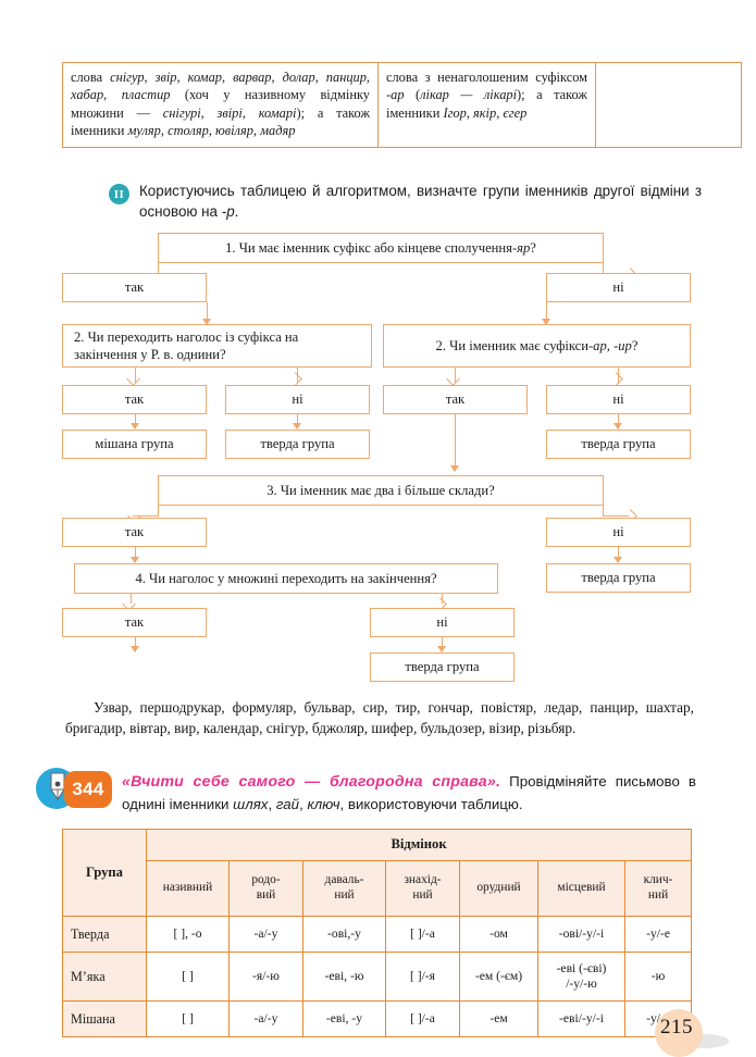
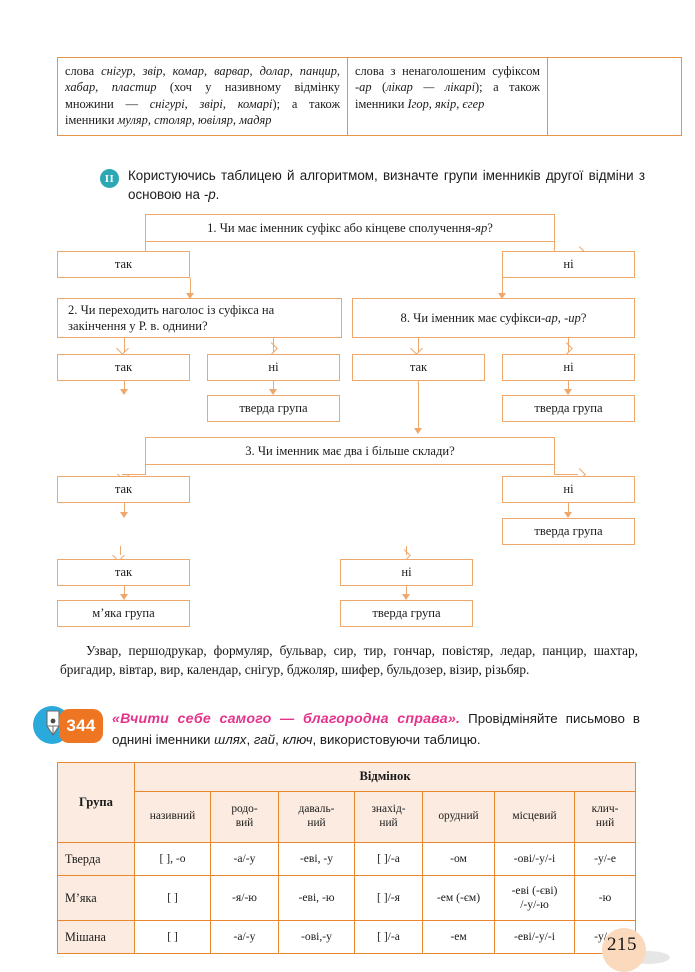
  слова снігур, звір, комар, варвар, долар, панцир, хабар, пластир (хоч у називному відмінку множини — снігурі, звірі, комарі); а також іменники муляр, столяр, ювіляр, мадяр	слова з ненаголошеним суфіксом -ар (лікар — лікарі); а також іменники Ігор, якір, єгер
  II
  Користуючись таблицею й алгоритмом, визначте групи іменників другої відміни з основою на -р.
  1. Чи має іменник суфікс або кінцеве сполучення
  -яр
  ?
  так
  ні
  2. Чи переходить наголос із суфікса на закінчення у Р. в. однини?
- 2. Чи іменник має суфікси
+ 8. Чи іменник має суфікси
  -ар, -ир
  ?
  так
  ні
  так
  ні
- мішана група
  тверда група
  тверда група
  3. Чи іменник має два і більше склади?
  так
  ні
  тверда група
- 4. Чи наголос у множині переходить на закінчення?
  так
  ні
+ м’яка група
  тверда група
  Узвар, першодрукар, формуляр, бульвар, сир, тир, гончар, повістяр, ледар, панцир, шахтар, бригадир, вівтар, вир, календар, снігур, бджоляр, шифер, бульдозер, візир, різьбяр.
  344
  «Вчити себе самого — благородна справа». Провідміняйте письмово в однині іменники шлях, гай, ключ, використовуючи таблицю.
  Група	Відмінок
  називний	родо-вий	даваль-ний	знахід-ний	орудний	місцевий	клич-ний
- Тверда	[ ], -о	-а/-у	-ові,-у	[ ]/-а	-ом	-ові/-у/-і	-у/-е
+ Тверда	[ ], -о	-а/-у	-еві, -у	[ ]/-а	-ом	-ові/-у/-і	-у/-е
  М’яка	[ ]	-я/-ю	-еві, -ю	[ ]/-я	-ем (-єм)	-еві (-єві)/-у/-ю	-ю
- Мішана	[ ]	-а/-у	-еві, -у	[ ]/-а	-ем	-еві/-у/-і	-у
+ Мішана	[ ]	-а/-у	-ові,-у	[ ]/-а	-ем	-еві/-у/-і	-у
  215
